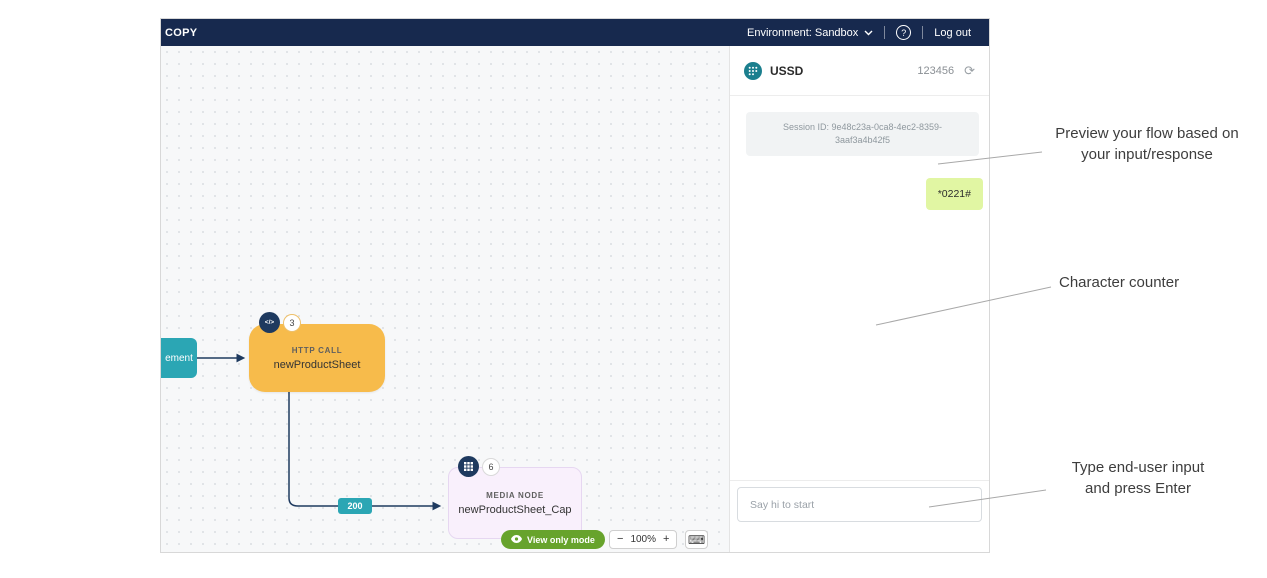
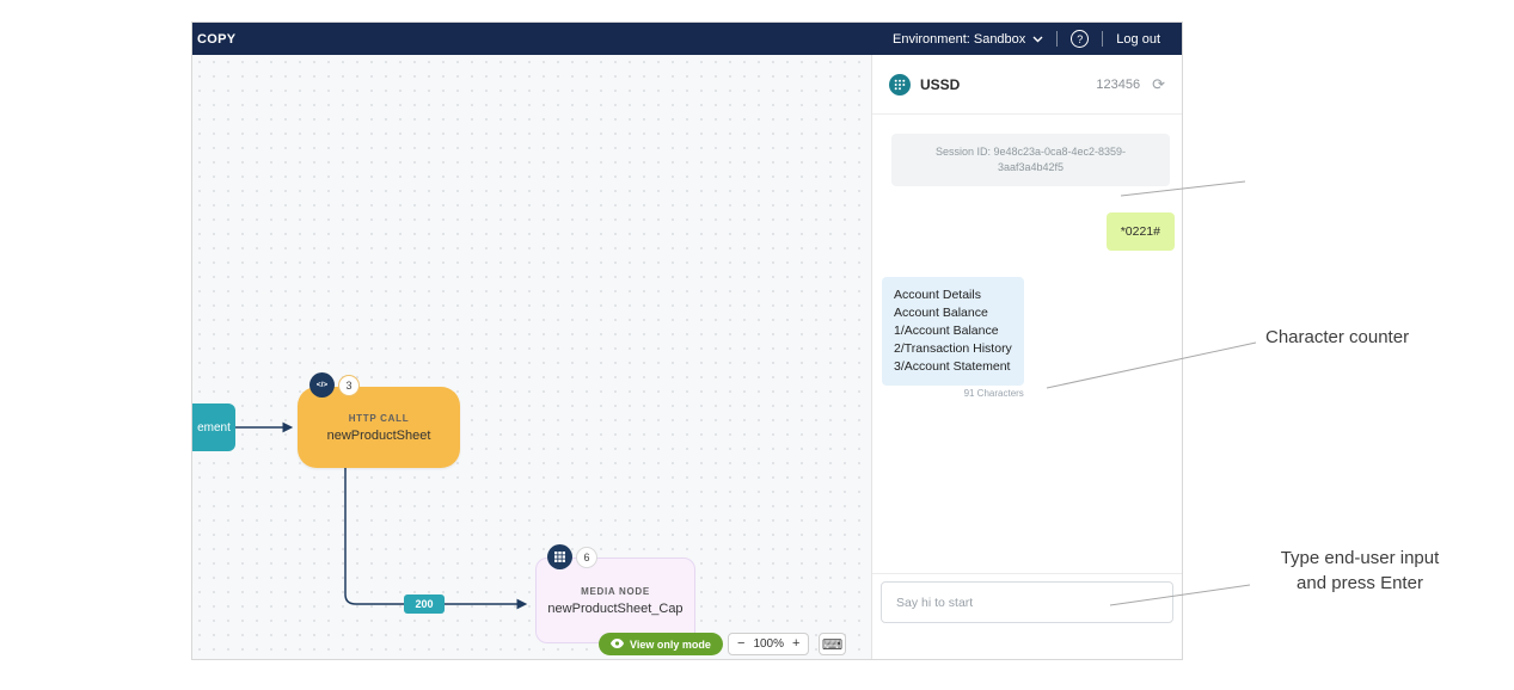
  COPY
  Environment: Sandbox
  ?
  Log out
  ement
  HTTP CALL
  newProductSheet
  3
  MEDIA NODE
  newProductSheet_Cap
  6
  200
  View only mode
  −
  100%
  +
  ⌨
  USSD
  123456
  ⟳
  Session ID: 9e48c23a-0ca8-4ec2-8359-
  3aaf3a4b42f5
  *0221#
+ Account Details
+ Account Balance
+ 1/Account Balance
+ 2/Transaction History
+ 3/Account Statement
+ 91 Characters
  Say hi to start
- Preview your flow based on your input/response
  Character counter
  Type end-user input and press Enter
